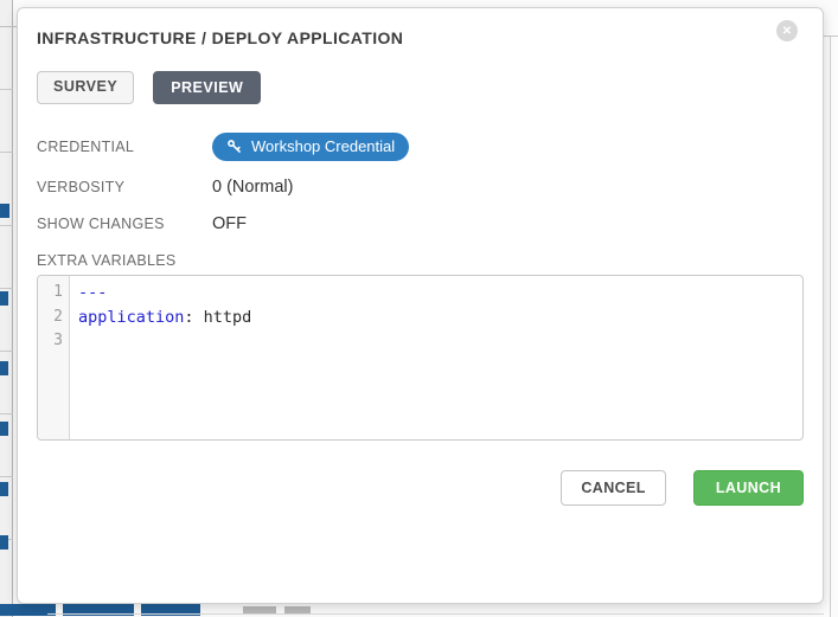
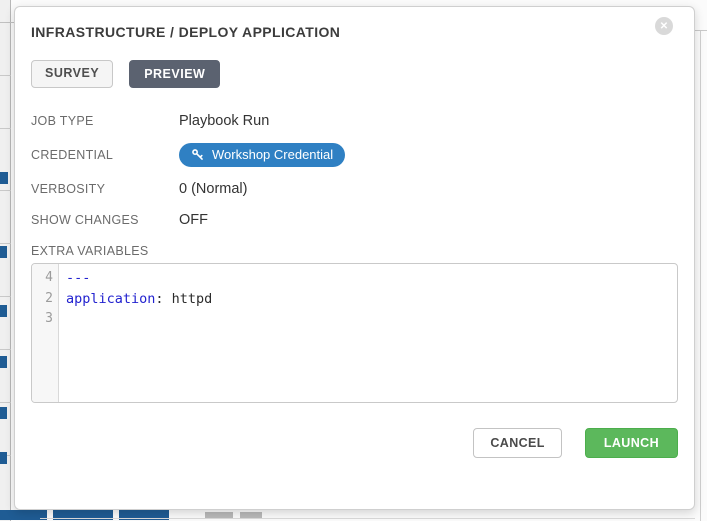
  INFRASTRUCTURE / DEPLOY APPLICATION
  SURVEY
  PREVIEW
+ JOB TYPE
+ Playbook Run
  CREDENTIAL
  Workshop Credential
  VERBOSITY
  0 (Normal)
  SHOW CHANGES
  OFF
  EXTRA VARIABLES
- 1
+ 4
  2
  3
  ---
  application: httpd
  CANCEL
  LAUNCH
